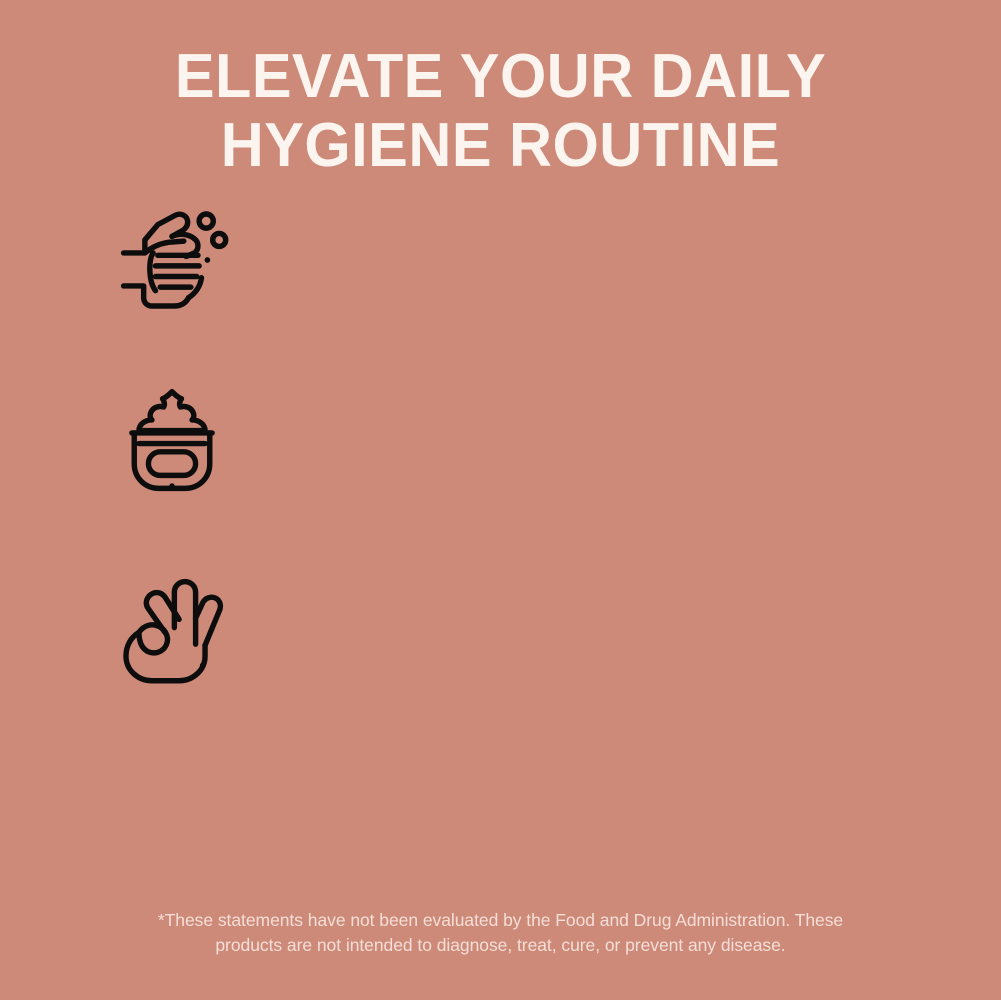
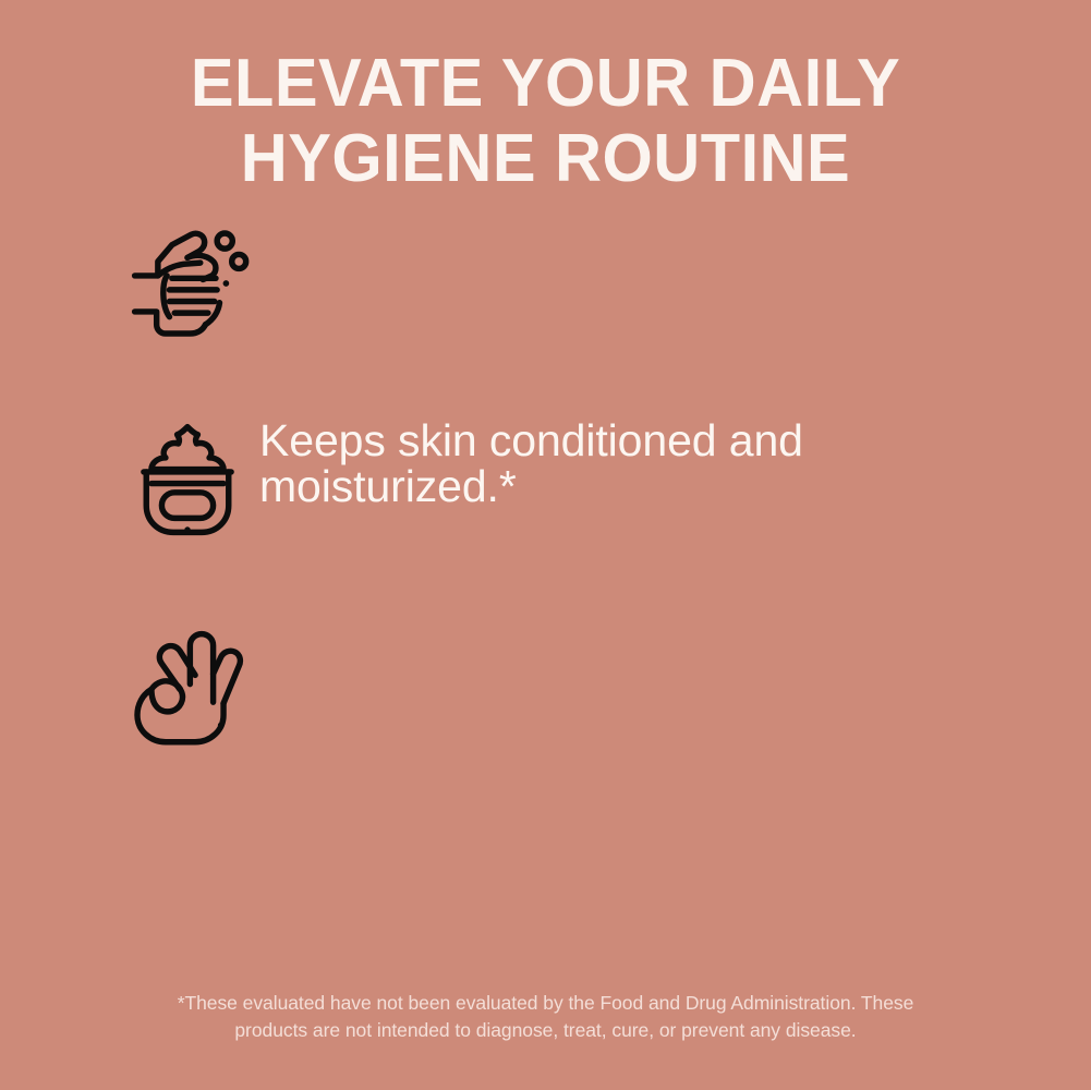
  ELEVATE YOUR DAILY
  HYGIENE ROUTINE
+ Keeps skin conditioned and moisturized.*
- *These statements have not been evaluated by the Food and Drug Administration. These products are not intended to diagnose, treat, cure, or prevent any disease.
+ *These evaluated have not been evaluated by the Food and Drug Administration. These products are not intended to diagnose, treat, cure, or prevent any disease.
